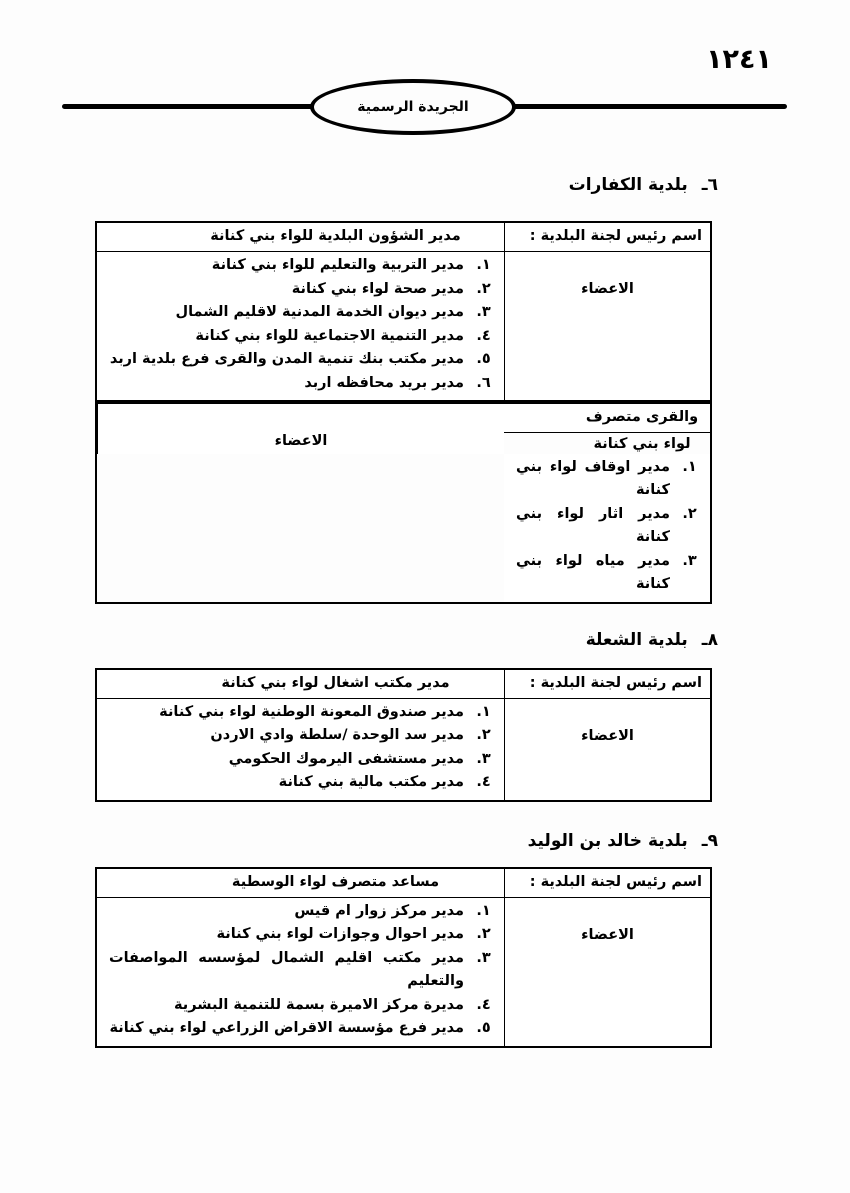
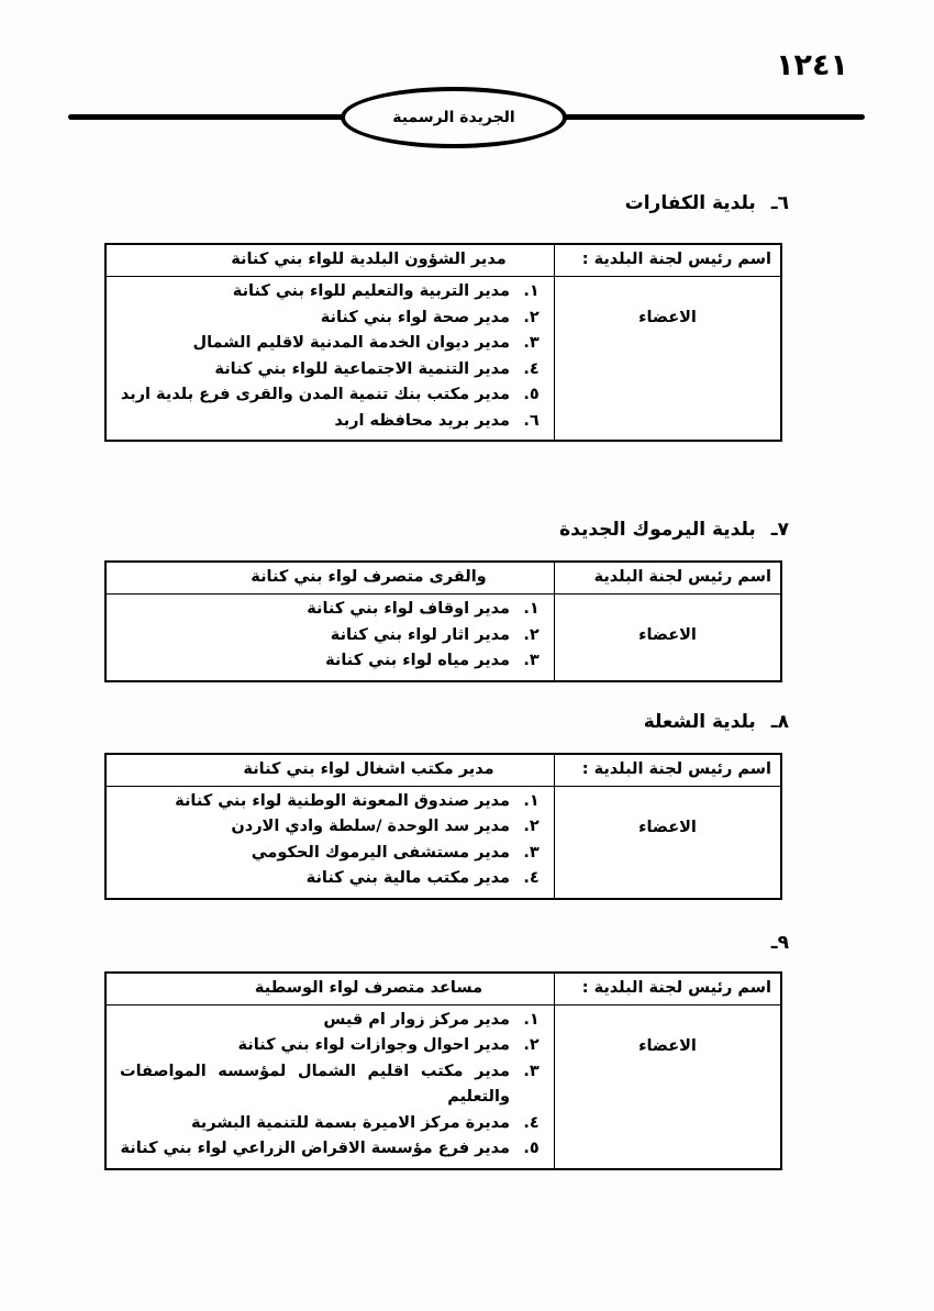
  ١٢٤١
  الجريدة الرسمية
  ٦ـ
  بلدية الكفارات
  اسم رئيس لجنة البلدية :
  مدير الشؤون البلدية للواء بني كنانة
  الاعضاء
  ١.
  مدير التربية والتعليم للواء بني كنانة
  ٢.
  مدير صحة لواء بني كنانة
  ٣.
  مدير ديوان الخدمة المدنية لاقليم الشمال
  ٤.
  مدير التنمية الاجتماعية للواء بني كنانة
  ٥.
  مدير مكتب بنك تنمية المدن والقرى فرع بلدية اربد
  ٦.
  مدير بريد محافظه اربد
+ ٧ـ
+ بلدية اليرموك الجديدة
+ اسم رئيس لجنة البلدية
  والقرى متصرف لواء بني كنانة
  الاعضاء
  ١.
  مدير اوقاف لواء بني كنانة
  ٢.
  مدير اثار لواء بني كنانة
  ٣.
  مدير مياه لواء بني كنانة
  ٨ـ
  بلدية الشعلة
  اسم رئيس لجنة البلدية :
  مدير مكتب اشغال لواء بني كنانة
  الاعضاء
  ١.
  مدير صندوق المعونة الوطنية لواء بني كنانة
  ٢.
  مدير سد الوحدة /سلطة وادي الاردن
  ٣.
  مدير مستشفى اليرموك الحكومي
  ٤.
  مدير مكتب مالية بني كنانة
  ٩ـ
- بلدية خالد بن الوليد
  اسم رئيس لجنة البلدية :
  مساعد متصرف لواء الوسطية
  الاعضاء
  ١.
  مدير مركز زوار ام قيس
  ٢.
  مدير احوال وجوازات لواء بني كنانة
  ٣.
  مدير مكتب اقليم الشمال لمؤسسه المواصفات والتعليم
  ٤.
  مديرة مركز الاميرة بسمة للتنمية البشرية
  ٥.
  مدير فرع مؤسسة الاقراض الزراعي لواء بني كنانة
